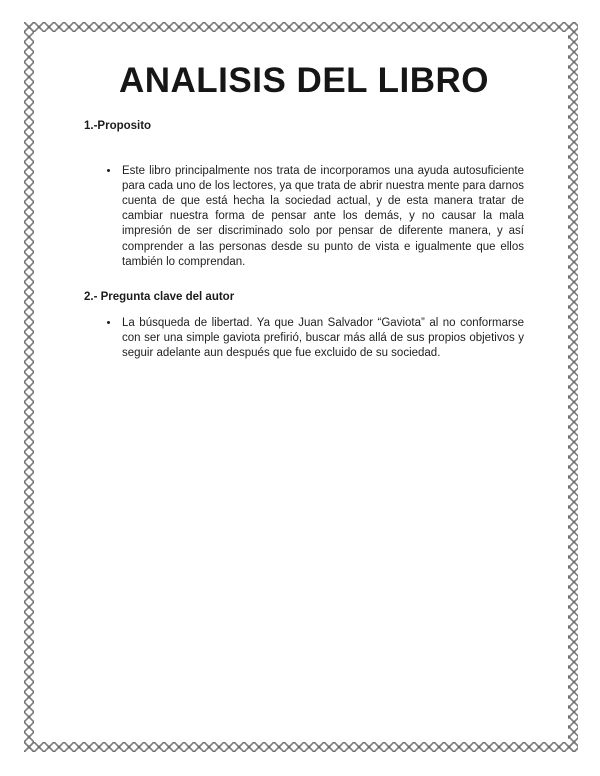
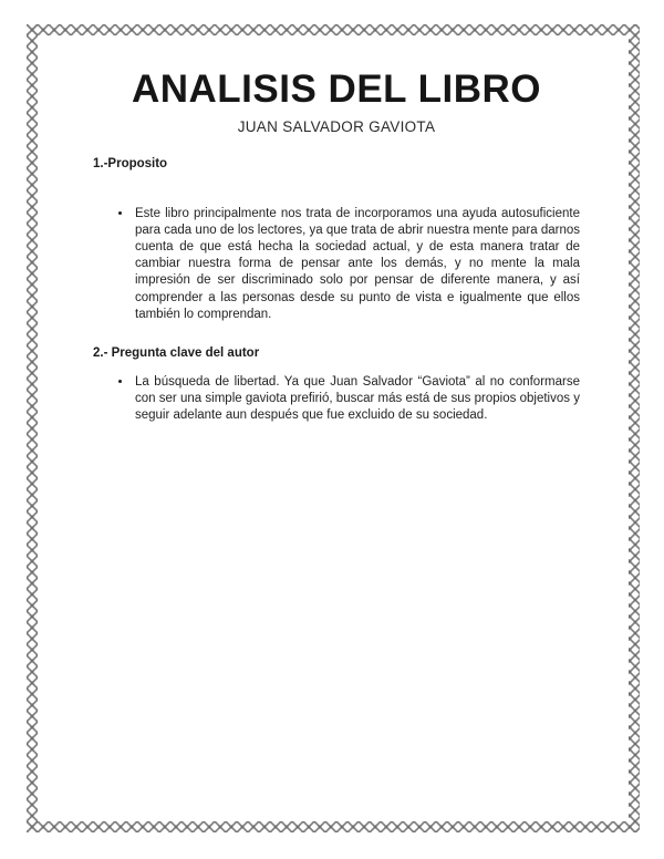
  ANALISIS DEL LIBRO
+ JUAN SALVADOR GAVIOTA
  1.-Proposito
- Este libro principalmente nos trata de incorporamos una ayuda autosuficiente para cada uno de los lectores, ya que trata de abrir nuestra mente para darnos cuenta de que está hecha la sociedad actual, y de esta manera tratar de cambiar nuestra forma de pensar ante los demás, y no causar la mala impresión de ser discriminado solo por pensar de diferente manera, y así comprender a las personas desde su punto de vista e igualmente que ellos también lo comprendan.
+ Este libro principalmente nos trata de incorporamos una ayuda autosuficiente para cada uno de los lectores, ya que trata de abrir nuestra mente para darnos cuenta de que está hecha la sociedad actual, y de esta manera tratar de cambiar nuestra forma de pensar ante los demás, y no mente la mala impresión de ser discriminado solo por pensar de diferente manera, y así comprender a las personas desde su punto de vista e igualmente que ellos también lo comprendan.
  2.- Pregunta clave del autor
- La búsqueda de libertad. Ya que Juan Salvador “Gaviota” al no conformarse con ser una simple gaviota prefirió, buscar más allá de sus propios objetivos y seguir adelante aun después que fue excluido de su sociedad.
+ La búsqueda de libertad. Ya que Juan Salvador “Gaviota” al no conformarse con ser una simple gaviota prefirió, buscar más está de sus propios objetivos y seguir adelante aun después que fue excluido de su sociedad.
